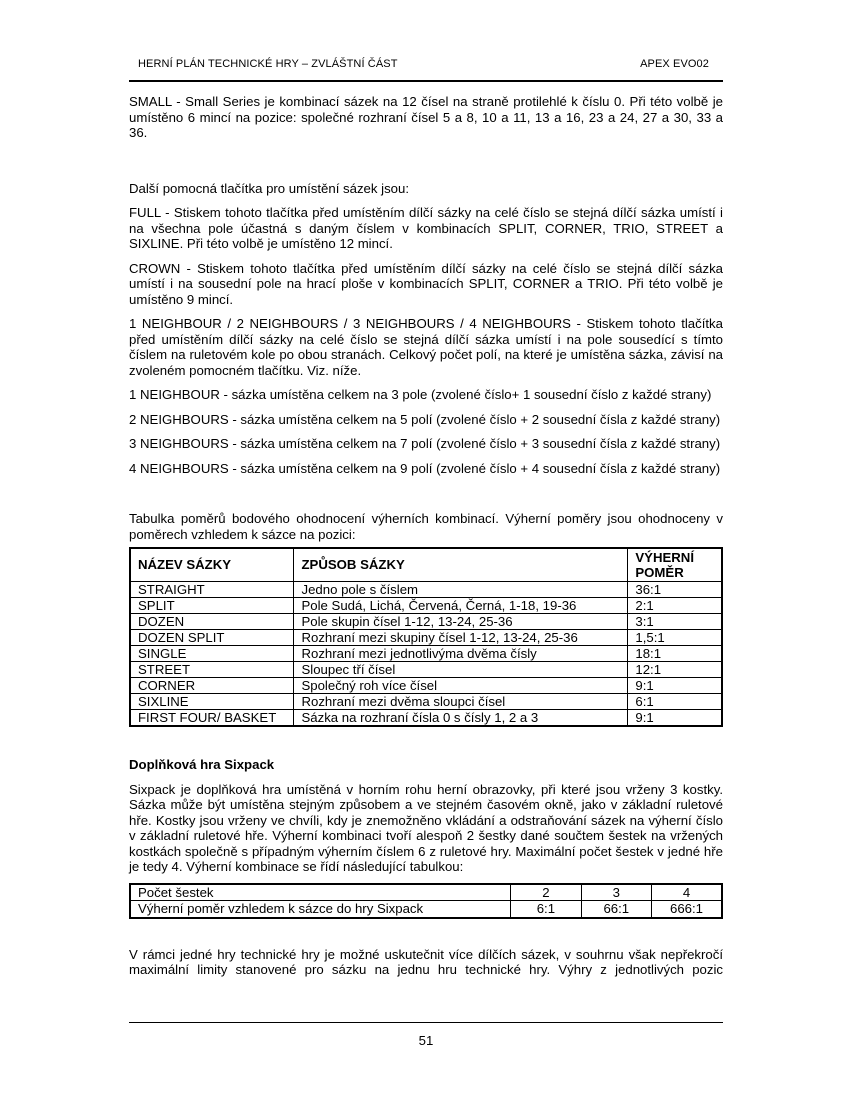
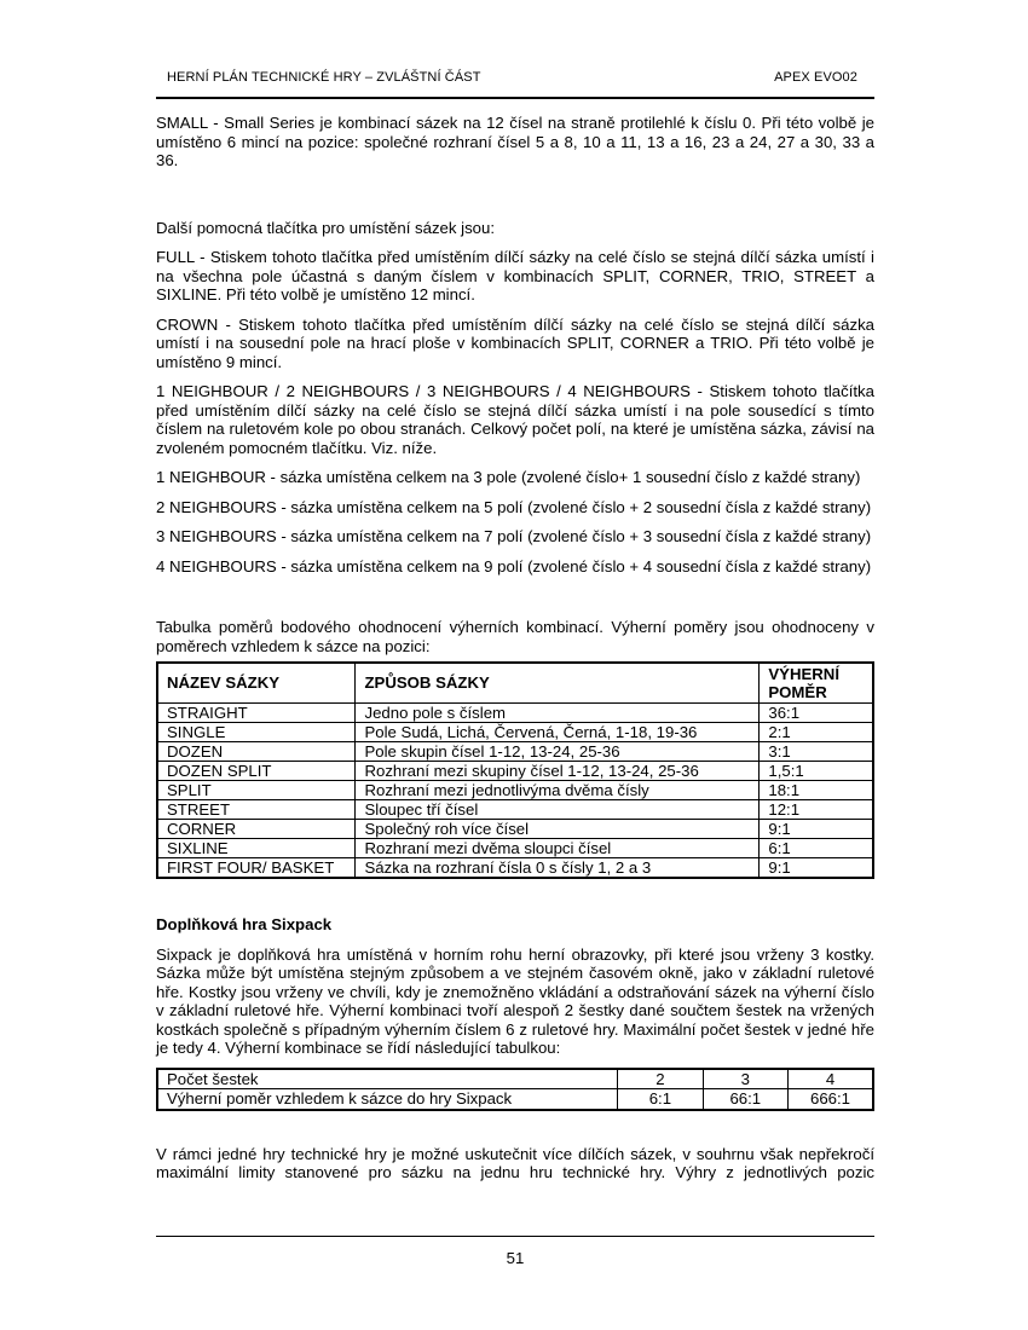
  HERNÍ PLÁN TECHNICKÉ HRY – ZVLÁŠTNÍ ČÁST
  APEX EVO02
  SMALL - Small Series je kombinací sázek na 12 čísel na straně protilehlé k číslu 0. Při této volbě je umístěno 6 mincí na pozice: společné rozhraní čísel 5 a 8, 10 a 11, 13 a 16, 23 a 24, 27 a 30, 33 a 36.
  Další pomocná tlačítka pro umístění sázek jsou:
  FULL - Stiskem tohoto tlačítka před umístěním dílčí sázky na celé číslo se stejná dílčí sázka umístí i na všechna pole účastná s daným číslem v kombinacích SPLIT, CORNER, TRIO, STREET a SIXLINE. Při této volbě je umístěno 12 mincí.
  CROWN - Stiskem tohoto tlačítka před umístěním dílčí sázky na celé číslo se stejná dílčí sázka umístí i na sousední pole na hrací ploše v kombinacích SPLIT, CORNER a TRIO. Při této volbě je umístěno 9 mincí.
  1 NEIGHBOUR / 2 NEIGHBOURS / 3 NEIGHBOURS / 4 NEIGHBOURS - Stiskem tohoto tlačítka před umístěním dílčí sázky na celé číslo se stejná dílčí sázka umístí i na pole sousedící s tímto číslem na ruletovém kole po obou stranách. Celkový počet polí, na které je umístěna sázka, závisí na zvoleném pomocném tlačítku. Viz. níže.
  1 NEIGHBOUR - sázka umístěna celkem na 3 pole (zvolené číslo+ 1 sousední číslo z každé strany)
  2 NEIGHBOURS - sázka umístěna celkem na 5 polí (zvolené číslo + 2 sousední čísla z každé strany)
  3 NEIGHBOURS - sázka umístěna celkem na 7 polí (zvolené číslo + 3 sousední čísla z každé strany)
  4 NEIGHBOURS - sázka umístěna celkem na 9 polí (zvolené číslo + 4 sousední čísla z každé strany)
  Tabulka poměrů bodového ohodnocení výherních kombinací. Výherní poměry jsou ohodnoceny v poměrech vzhledem k sázce na pozici:
  NÁZEV SÁZKY	ZPŮSOB SÁZKY	VÝHERNÍ POMĚR
  STRAIGHT	Jedno pole s číslem	36:1
- SPLIT	Pole Sudá, Lichá, Červená, Černá, 1-18, 19-36	2:1
+ SINGLE	Pole Sudá, Lichá, Červená, Černá, 1-18, 19-36	2:1
  DOZEN	Pole skupin čísel 1-12, 13-24, 25-36	3:1
  DOZEN SPLIT	Rozhraní mezi skupiny čísel 1-12, 13-24, 25-36	1,5:1
- SINGLE	Rozhraní mezi jednotlivýma dvěma čísly	18:1
+ SPLIT	Rozhraní mezi jednotlivýma dvěma čísly	18:1
  STREET	Sloupec tří čísel	12:1
  CORNER	Společný roh více čísel	9:1
  SIXLINE	Rozhraní mezi dvěma sloupci čísel	6:1
  FIRST FOUR/ BASKET	Sázka na rozhraní čísla 0 s čísly 1, 2 a 3	9:1
  Doplňková hra Sixpack
  Sixpack je doplňková hra umístěná v horním rohu herní obrazovky, při které jsou vrženy 3 kostky. Sázka může být umístěna stejným způsobem a ve stejném časovém okně, jako v základní ruletové hře. Kostky jsou vrženy ve chvíli, kdy je znemožněno vkládání a odstraňování sázek na výherní číslo v základní ruletové hře. Výherní kombinaci tvoří alespoň 2 šestky dané součtem šestek na vržených kostkách společně s případným výherním číslem 6 z ruletové hry. Maximální počet šestek v jedné hře je tedy 4. Výherní kombinace se řídí následující tabulkou:
  Počet šestek	2	3	4
  Výherní poměr vzhledem k sázce do hry Sixpack	6:1	66:1	666:1
  V rámci jedné hry technické hry je možné uskutečnit více dílčích sázek, v souhrnu však nepřekročí maximální limity stanovené pro sázku na jednu hru technické hry. Výhry z jednotlivých pozic
  51
